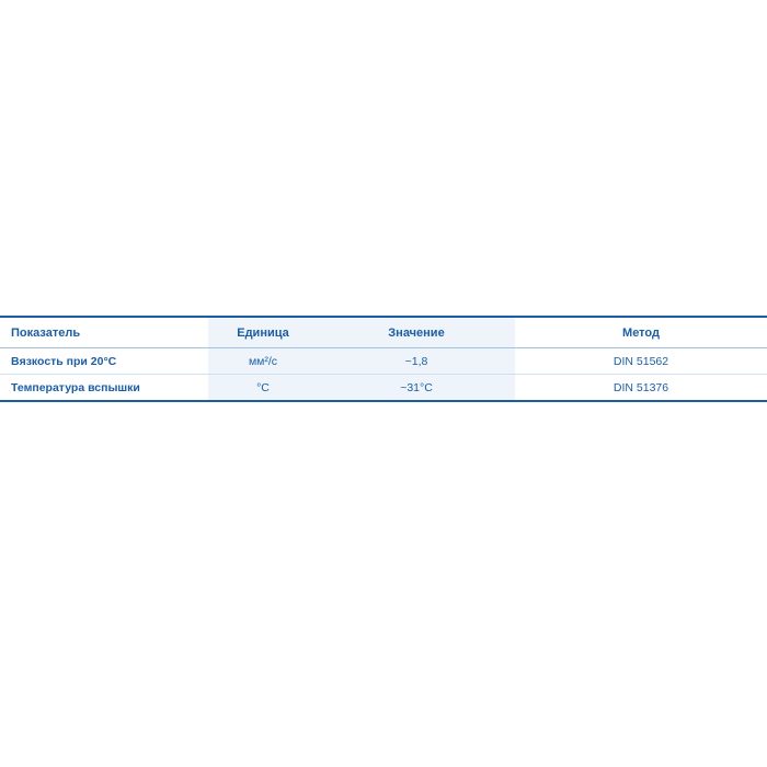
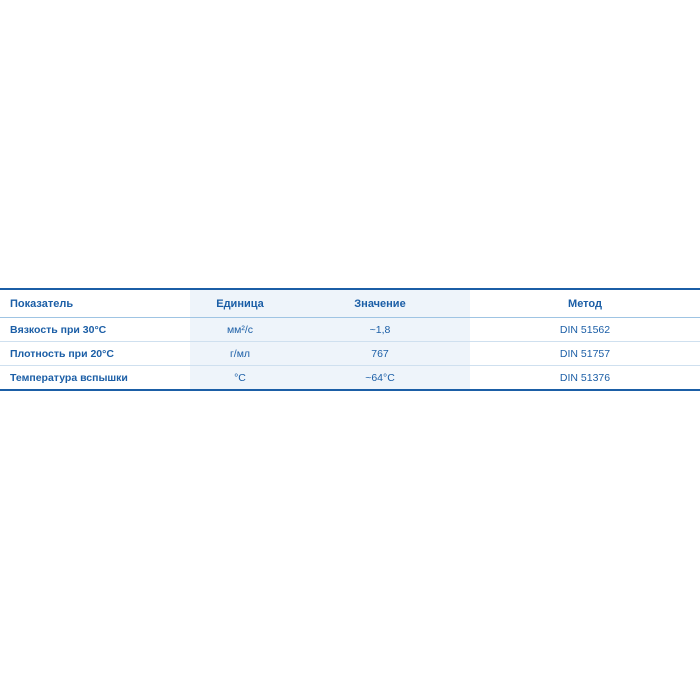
  Показатель	Единица	Значение	Метод
- Вязкость при 20°С	мм²/с	~1,8	DIN 51562
+ Вязкость при 30°С	мм²/с	~1,8	DIN 51562
+ Плотность при 20°С	г/мл	767	DIN 51757
- Температура вспышки	°С	~31°С	DIN 51376
+ Температура вспышки	°С	~64°С	DIN 51376
